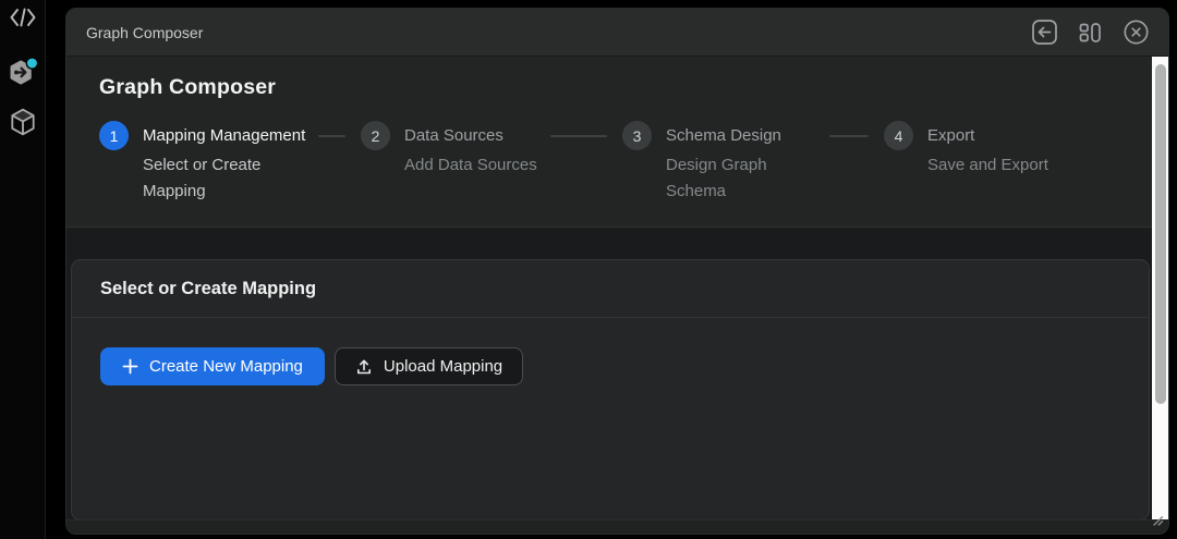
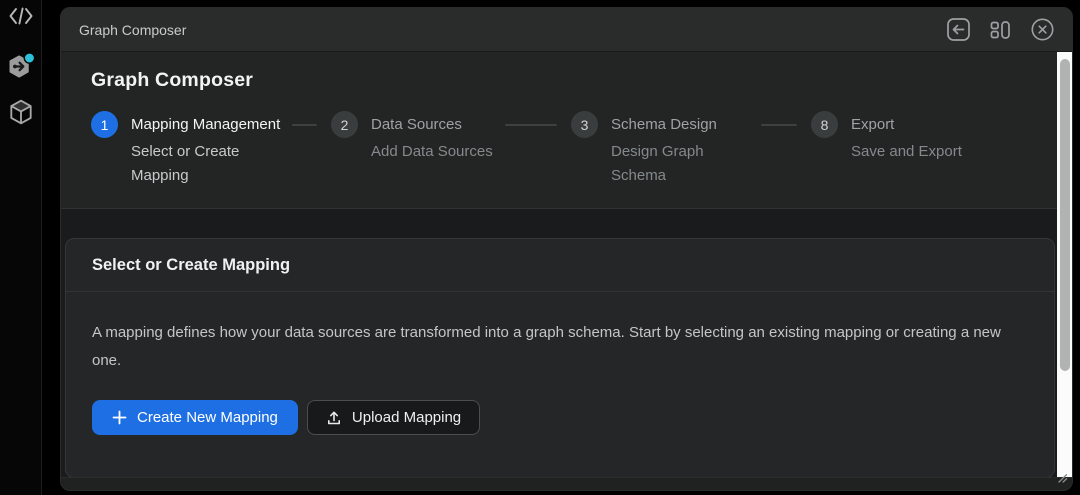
  Graph Composer
  Graph Composer
  1
  Mapping Management
  Select or Create Mapping
  2
  Data Sources
  Add Data Sources
  3
  Schema Design
  Design Graph Schema
- 4
+ 8
  Export
  Save and Export
  Select or Create Mapping
+ A mapping defines how your data sources are transformed into a graph schema. Start by selecting an existing mapping or creating a new one.
  Create New Mapping
  Upload Mapping
